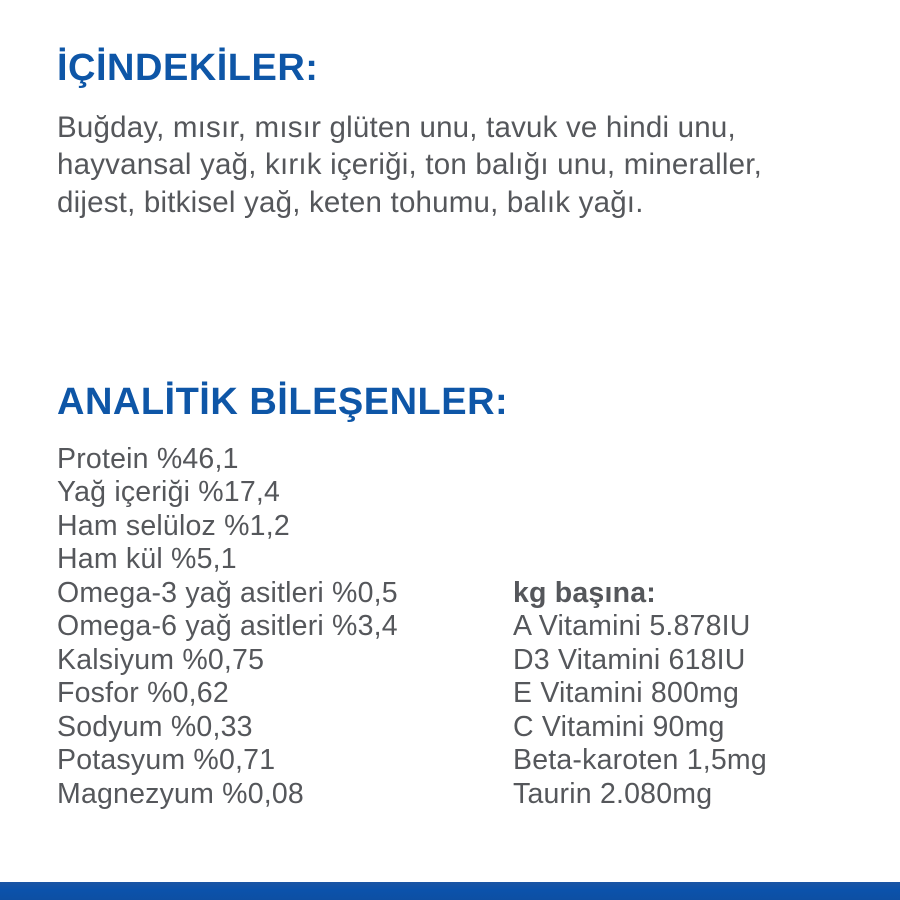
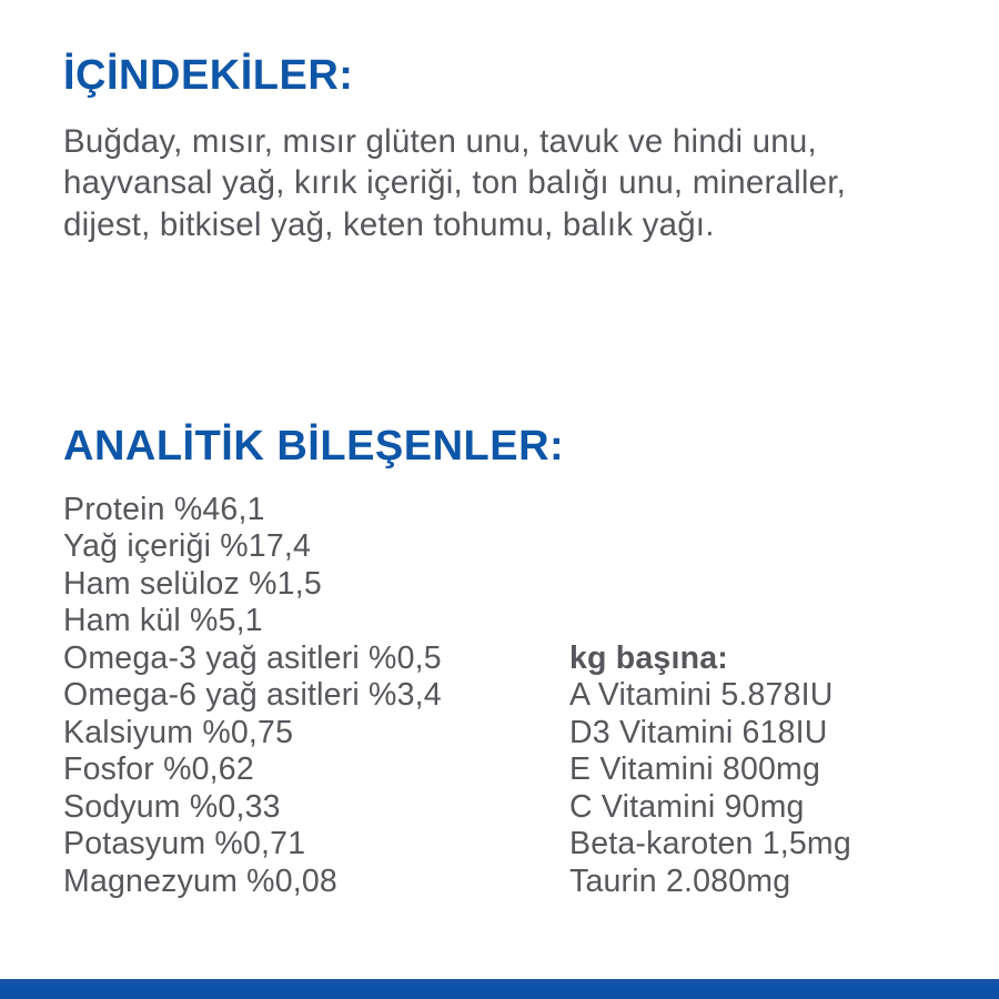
  İÇİNDEKİLER:
  Buğday, mısır, mısır glüten unu, tavuk ve hindi unu, hayvansal yağ, kırık içeriği, ton balığı unu, mineraller, dijest, bitkisel yağ, keten tohumu, balık yağı.
  ANALİTİK BİLEŞENLER:
  Protein %46,1
  Yağ içeriği %17,4
- Ham selüloz %1,2
+ Ham selüloz %1,5
  Ham kül %5,1
  Omega-3 yağ asitleri %0,5
  Omega-6 yağ asitleri %3,4
  Kalsiyum %0,75
  Fosfor %0,62
  Sodyum %0,33
  Potasyum %0,71
  Magnezyum %0,08
  kg başına:
  A Vitamini 5.878IU
  D3 Vitamini 618IU
  E Vitamini 800mg
  C Vitamini 90mg
  Beta-karoten 1,5mg
  Taurin 2.080mg
